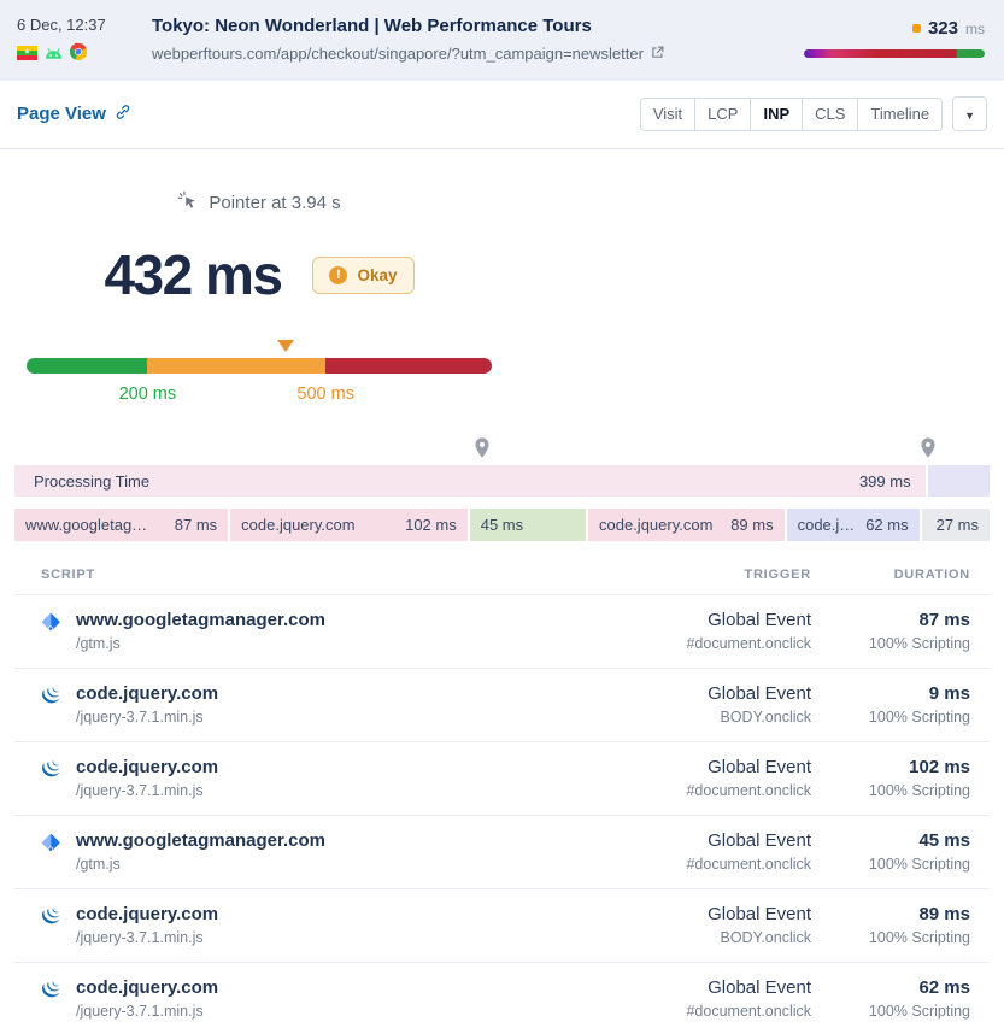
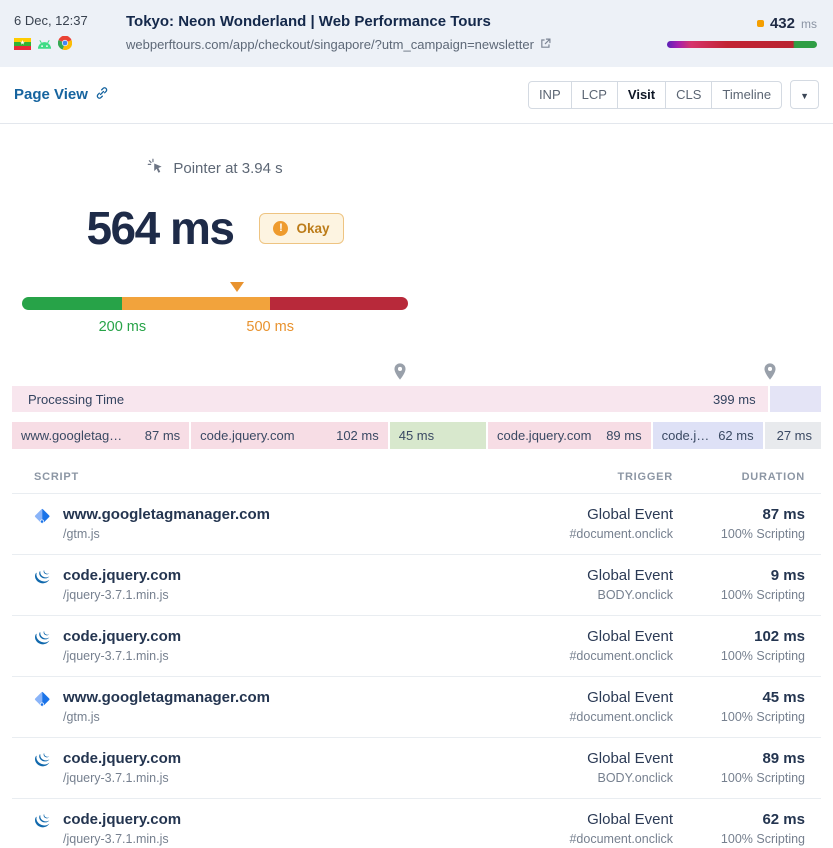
  6 Dec, 12:37
  Tokyo: Neon Wonderland | Web Performance Tours
  webperftours.com/app/checkout/singapore/?utm_campaign=newsletter
- 323
+ 432
  ms
  Page View
- Visit
+ INP
  LCP
- INP
+ Visit
  CLS
  Timeline
  ▼
  Pointer at 3.94 s
- 432 ms
+ 564 ms
  !
  Okay
  200 ms
  500 ms
  Processing Time
  399 ms
  www.googletag…
  87 ms
  code.jquery.com
  102 ms
  45 ms
  code.jquery.com
  89 ms
  code.jqu
  62 ms
  27 ms
  SCRIPT
  TRIGGER
  DURATION
  www.googletagmanager.com
  /gtm.js
  Global Event
  #document.onclick
  87 ms
  100% Scripting
  code.jquery.com
  /jquery-3.7.1.min.js
  Global Event
  BODY.onclick
  9 ms
  100% Scripting
  code.jquery.com
  /jquery-3.7.1.min.js
  Global Event
  #document.onclick
  102 ms
  100% Scripting
  www.googletagmanager.com
  /gtm.js
  Global Event
  #document.onclick
  45 ms
  100% Scripting
  code.jquery.com
  /jquery-3.7.1.min.js
  Global Event
  BODY.onclick
  89 ms
  100% Scripting
  code.jquery.com
  /jquery-3.7.1.min.js
  Global Event
  #document.onclick
  62 ms
  100% Scripting
